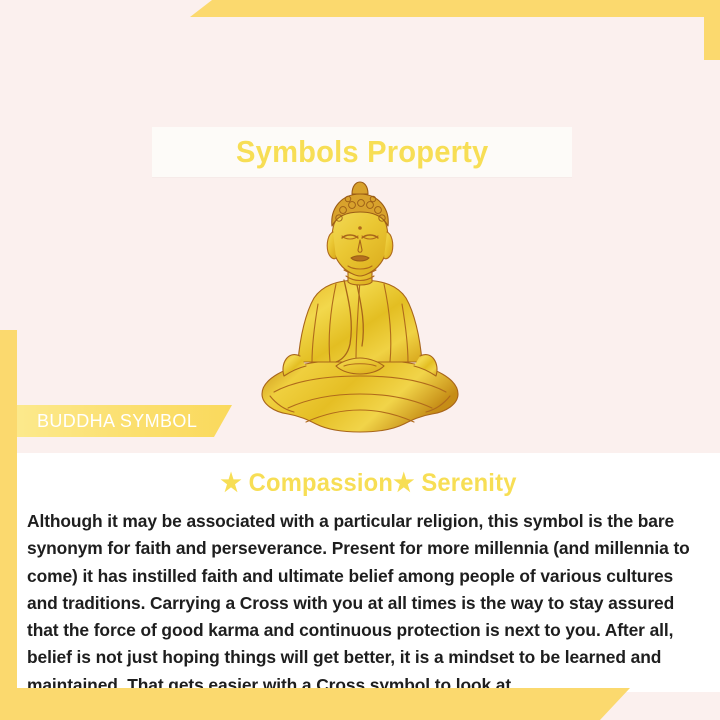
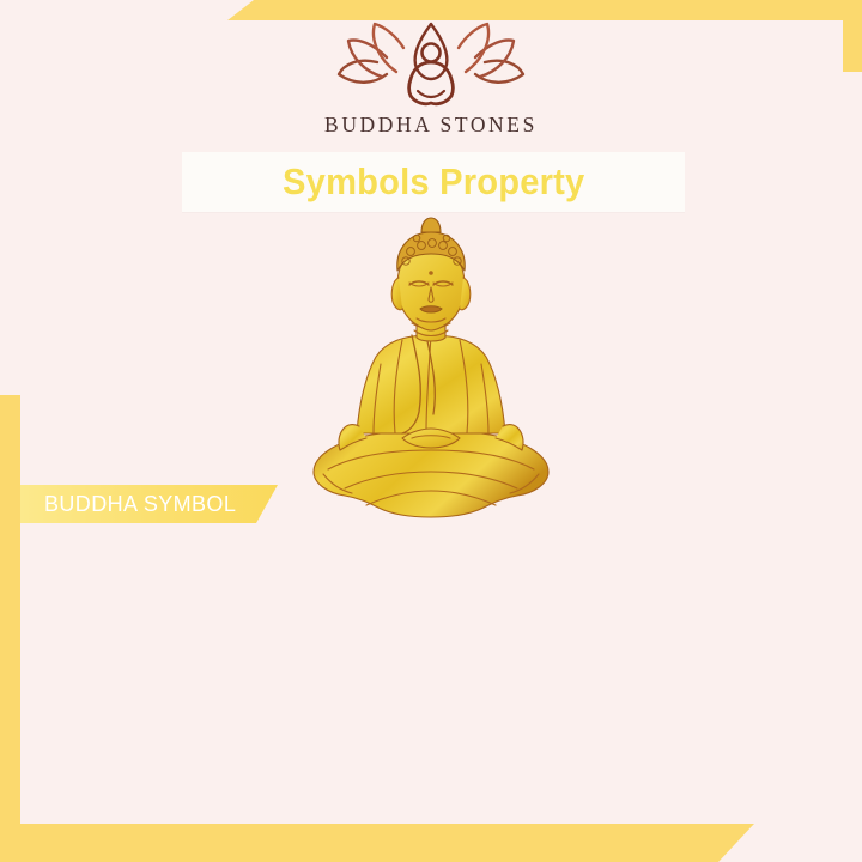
+ BUDDHA STONES
  Symbols Property
  BUDDHA SYMBOL
- ★ Compassion★ Serenity
- Although it may be associated with a particular religion, this symbol is the bare synonym for faith and perseverance. Present for more millennia (and millennia to come) it has instilled faith and ultimate belief among people of various cultures and traditions. Carrying a Cross with you at all times is the way to stay assured that the force of good karma and continuous protection is next to you. After all, belief is not just hoping things will get better, it is a mindset to be learned and maintained. That gets easier with a Cross symbol to look at.
